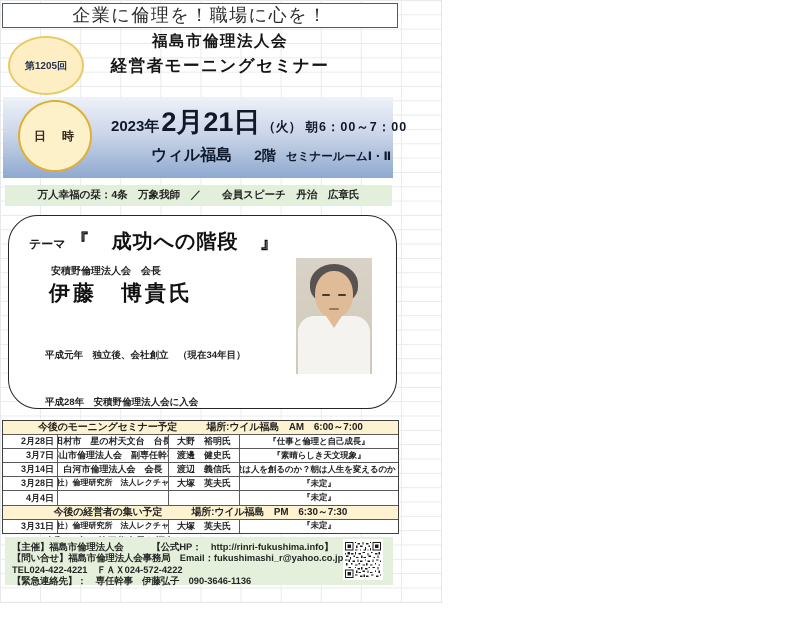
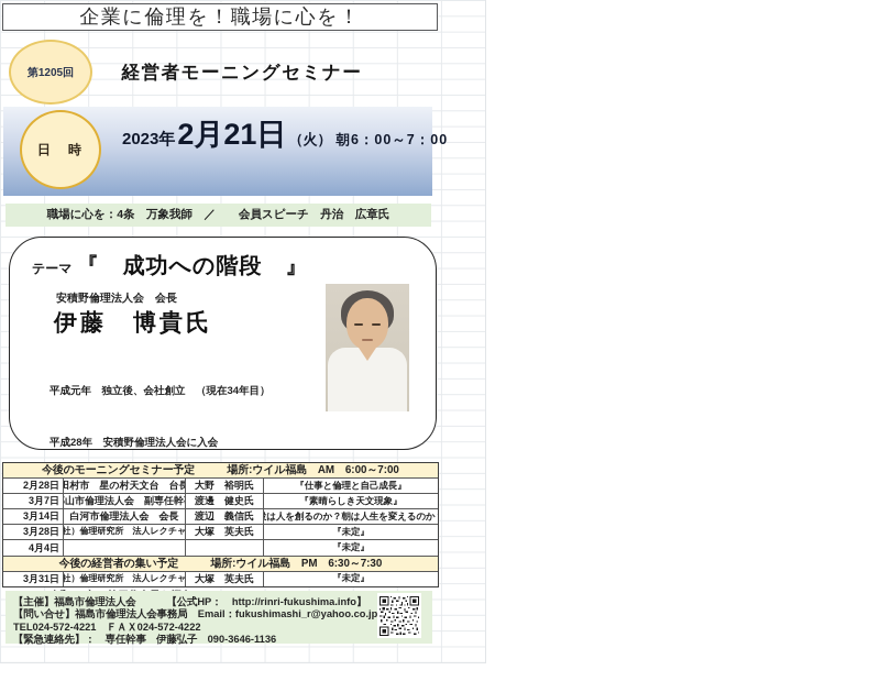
  企業に倫理を！職場に心を！
  第1205回
- 福島市倫理法人会
  経営者モーニングセミナー
  日 時
  2023年
  2月21日
  （火）
  朝6：00～7：00
- ウィル福島
- 2階
- セミナールームⅠ・Ⅱ
- 万人幸福の栞：4条 万象我師 ／ 会員スピーチ 丹治 広章氏
+ 職場に心を：4条 万象我師 ／ 会員スピーチ 丹治 広章氏
  テーマ
  『 成功への階段 』
  安積野倫理法人会 会長
  伊藤 博貴氏
  平成元年 独立後、会社創立 （現在34年目）
  平成28年 安積野倫理法人会に入会
  今後のモーニングセミナー予定 場所:ウイル福島 AM 6:00～7:00
  2月28日
  田村市 星の村天文台 台長
  大野 裕明氏
  『仕事と倫理と自己成長』
  3月7日
  山市倫理法人会 副専任幹
  渡邊 健史氏
  『素晴らしき天文現象』
  3月14日
  白河市倫理法人会 会長
  渡辺 義信氏
  は人を創るのか？朝は人生を変えるのか
  3月28日
  社）倫理研究所 法人レクチャ
  大塚 英夫氏
  『未定』
  4月4日
  『未定』
  今後の経営者の集い予定 場所:ウイル福島 PM 6:30～7:30
  3月31日
  社）倫理研究所 法人レクチャ
  大塚 英夫氏
  『未定』
  【主催】福島市倫理法人会 【公式HP： http://rinri-fukushima.info】
  【問い合せ】福島市倫理法人会事務局 Email：fukushimashi_r@yahoo.co.jp
- TEL024-422-4221 ＦＡＸ024-572-4222
+ TEL024-572-4221 ＦＡＸ024-572-4222
  【緊急連絡先】： 専任幹事 伊藤弘子 090-3646-1136
